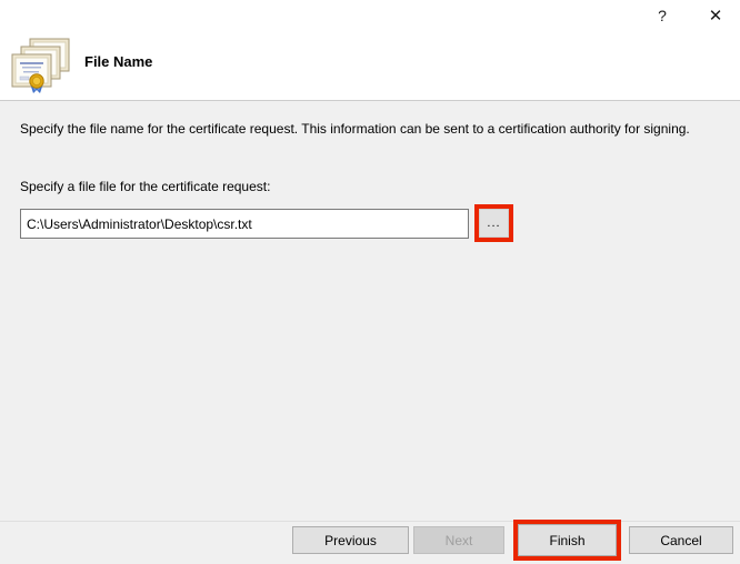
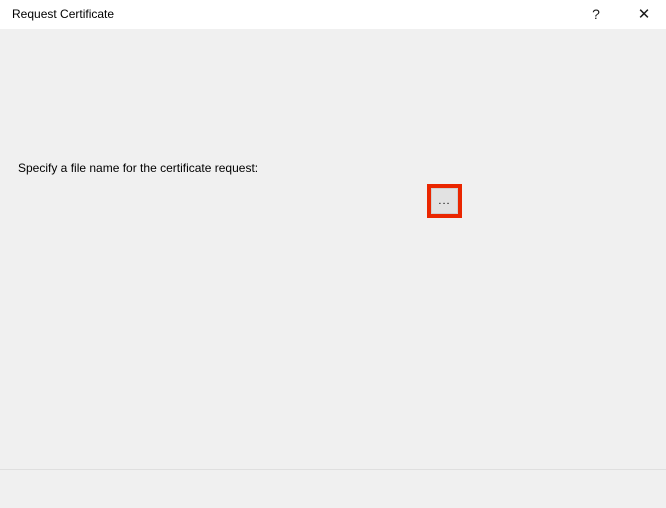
+ Request Certificate
  ?
  ✕
- File Name
- Specify the file name for the certificate request. This information can be sent to a certification authority for signing.
- Specify a file file for the certificate request:
+ Specify a file name for the certificate request:
- C:\Users\Administrator\Desktop\csr.txt
  ...
- Previous
- Next
- Finish
- Cancel
